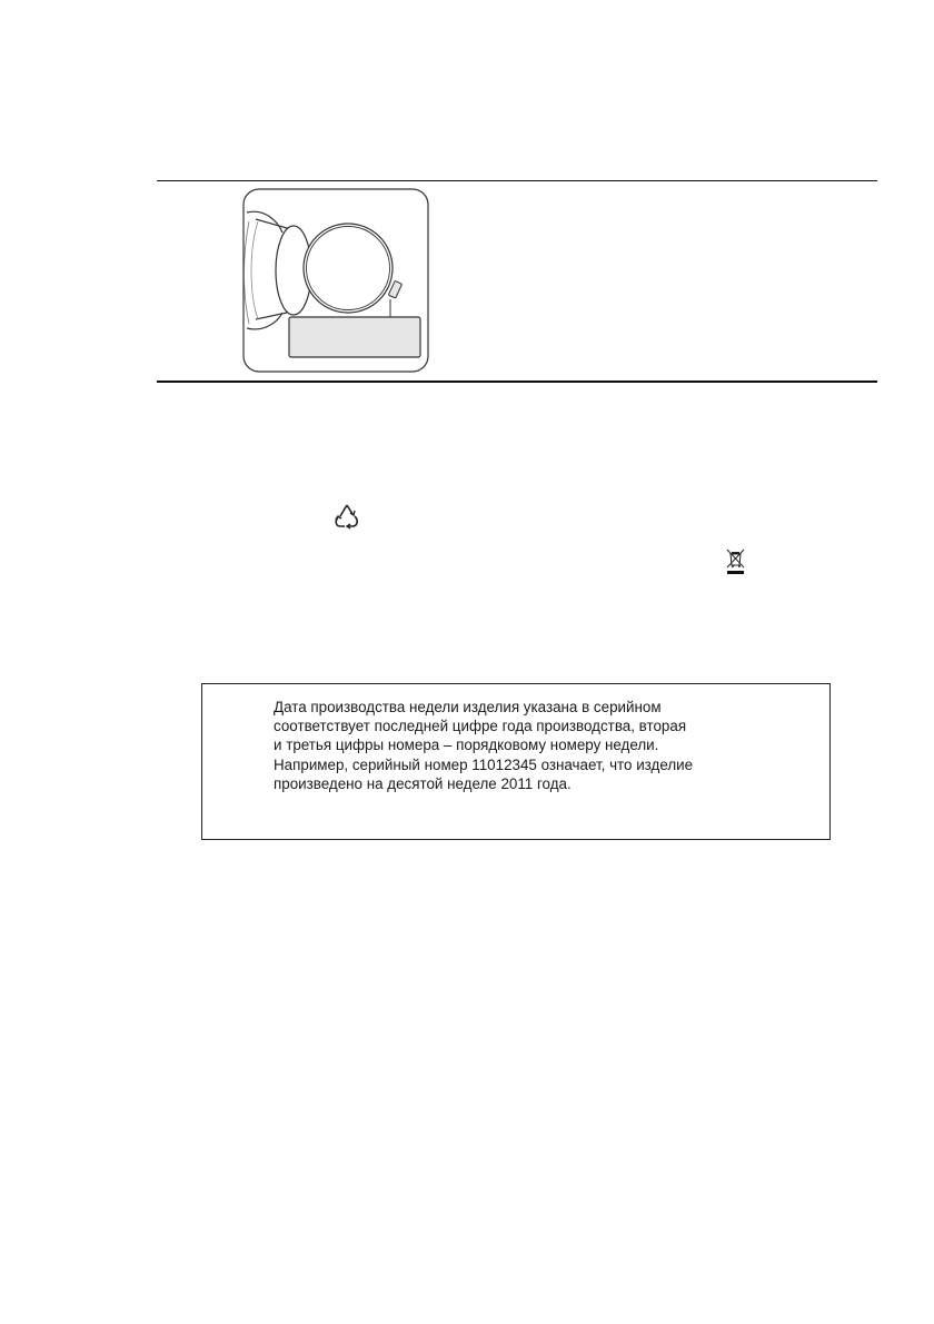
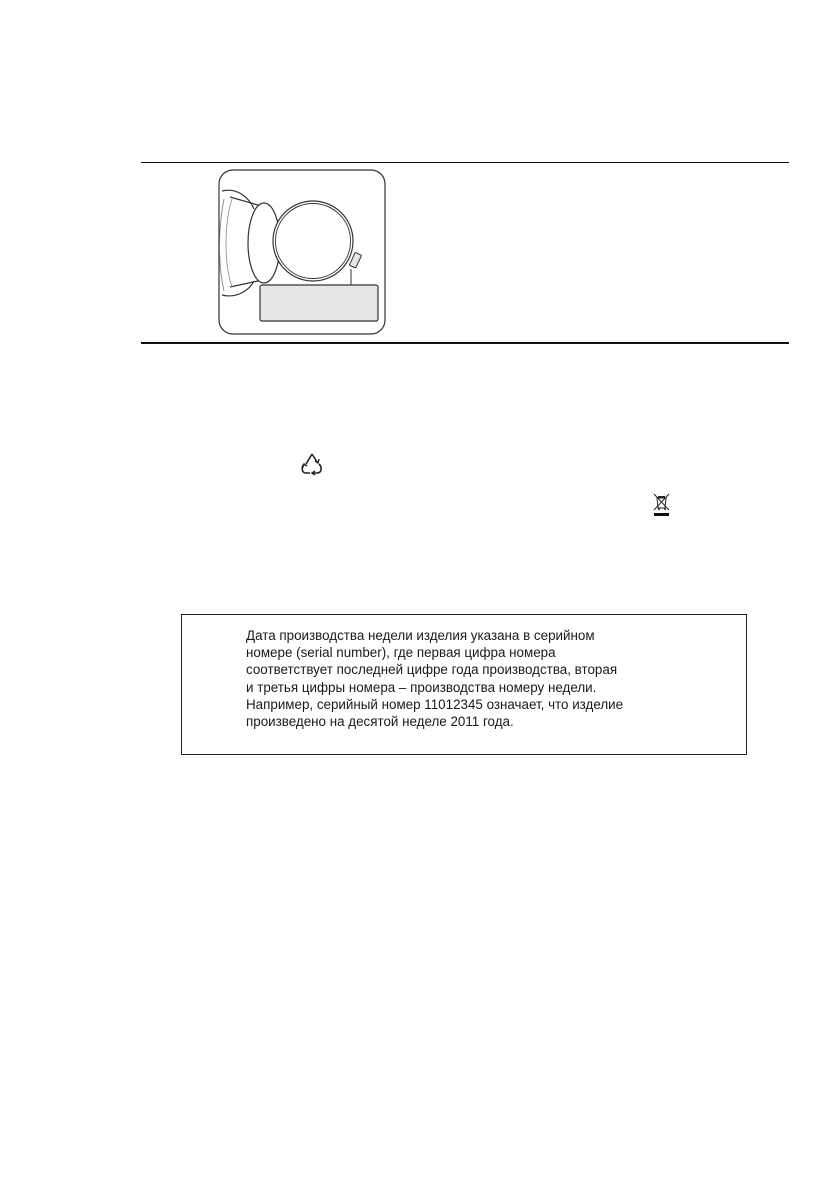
  Дата производства недели изделия указана в серийном
+ номере (serial number), где первая цифра номера
  соответствует последней цифре года производства, вторая
- и третья цифры номера – порядковому номеру недели.
+ и третья цифры номера – производства номеру недели.
  Например, серийный номер 11012345 означает, что изделие
  произведено на десятой неделе 2011 года.
